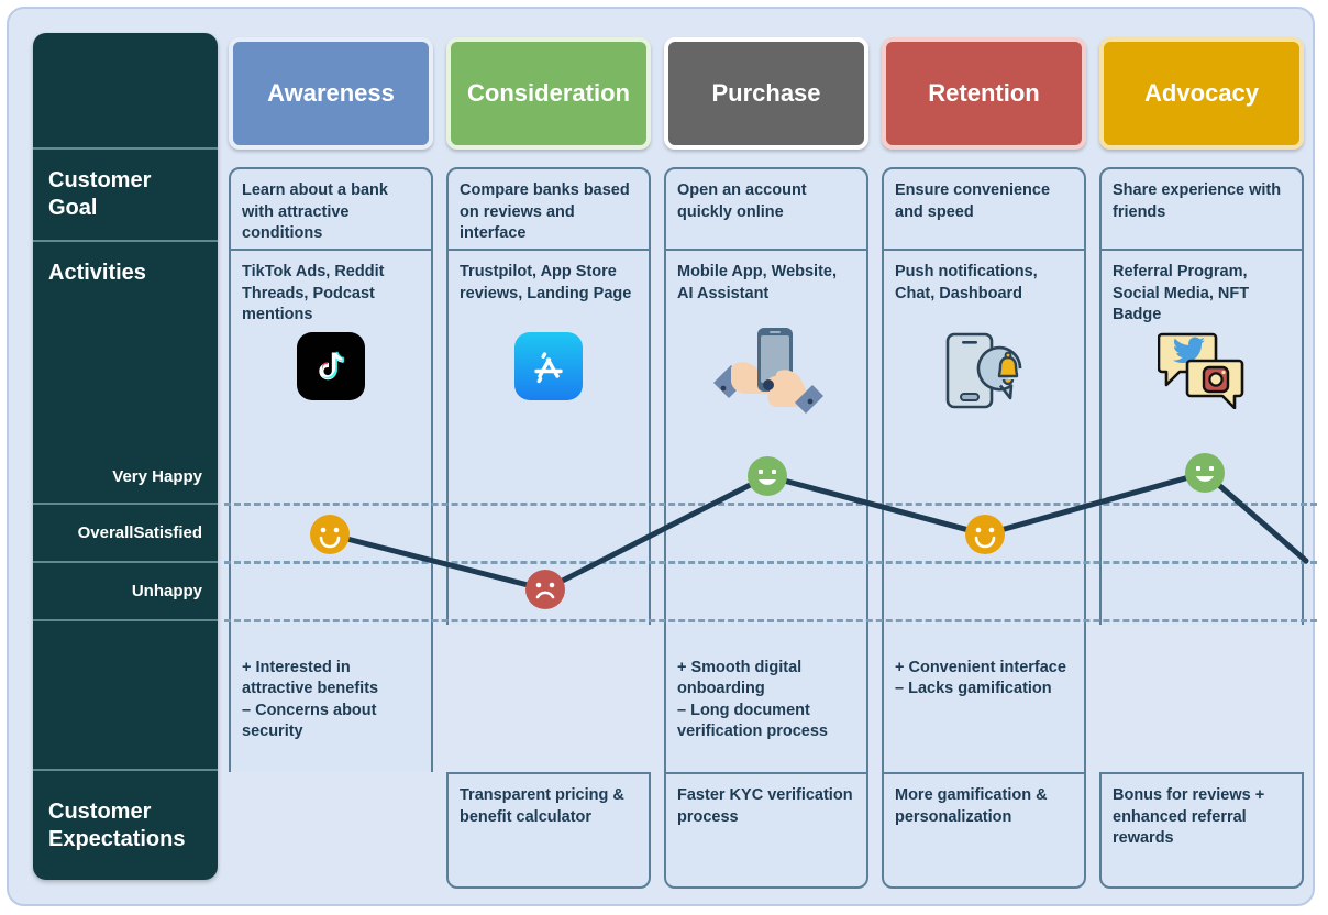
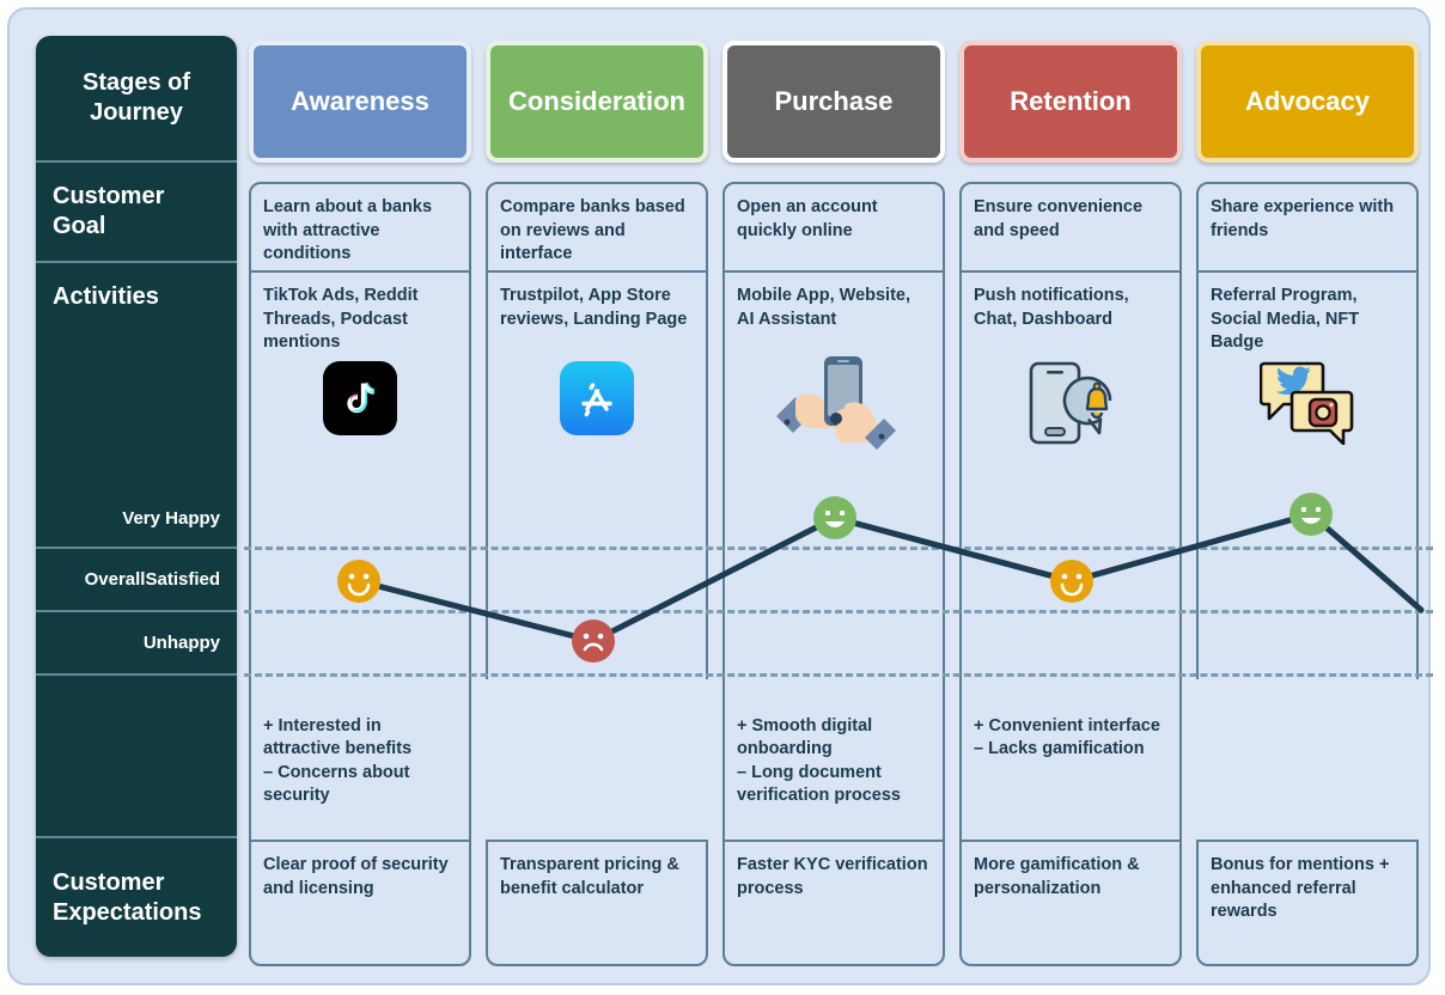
+ Stages of Journey
  Customer Goal
  Activities
  Very Happy
  OverallSatisfied
  Unhappy
  Customer Expectations
  Awareness
  Consideration
  Purchase
  Retention
  Advocacy
- Learn about a bank with attractive conditions
+ Learn about a banks with attractive conditions
  Compare banks based on reviews and interface
  Open an account quickly online
  Ensure convenience and speed
  Share experience with friends
  TikTok Ads, Reddit Threads, Podcast mentions
  Trustpilot, App Store reviews, Landing Page
  Mobile App, Website, AI Assistant
  Push notifications, Chat, Dashboard
  Referral Program, Social Media, NFT Badge
  + Interested in attractive benefits
  – Concerns about security
  + Smooth digital onboarding
  – Long document verification process
  + Convenient interface
  – Lacks gamification
+ Clear proof of security and licensing
  Transparent pricing & benefit calculator
  Faster KYC verification process
  More gamification & personalization
- Bonus for reviews + enhanced referral rewards
+ Bonus for mentions + enhanced referral rewards
